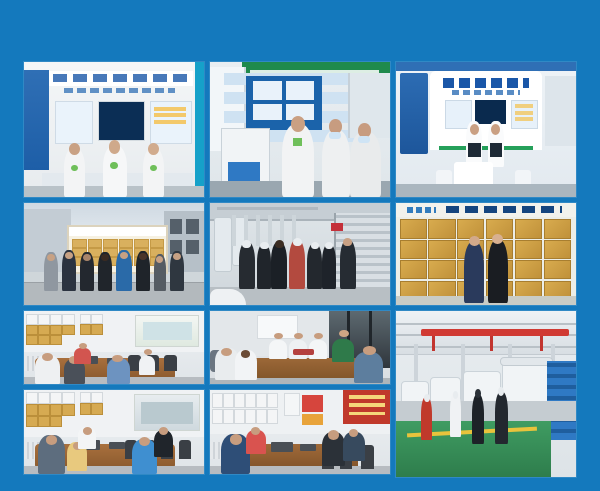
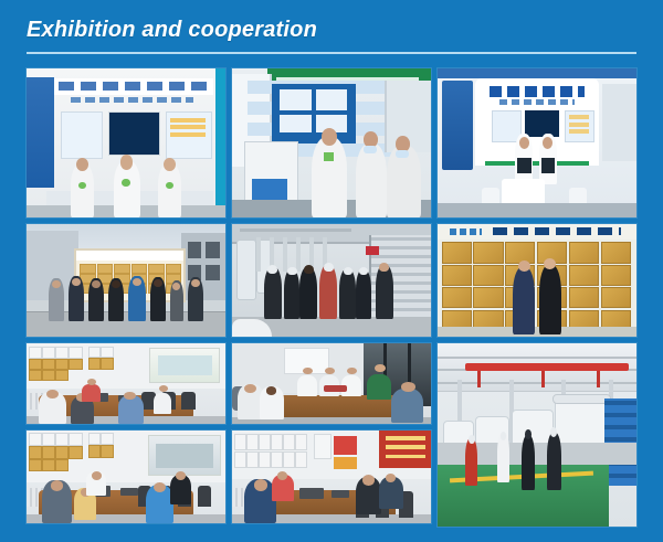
+ Exhibition and cooperation
